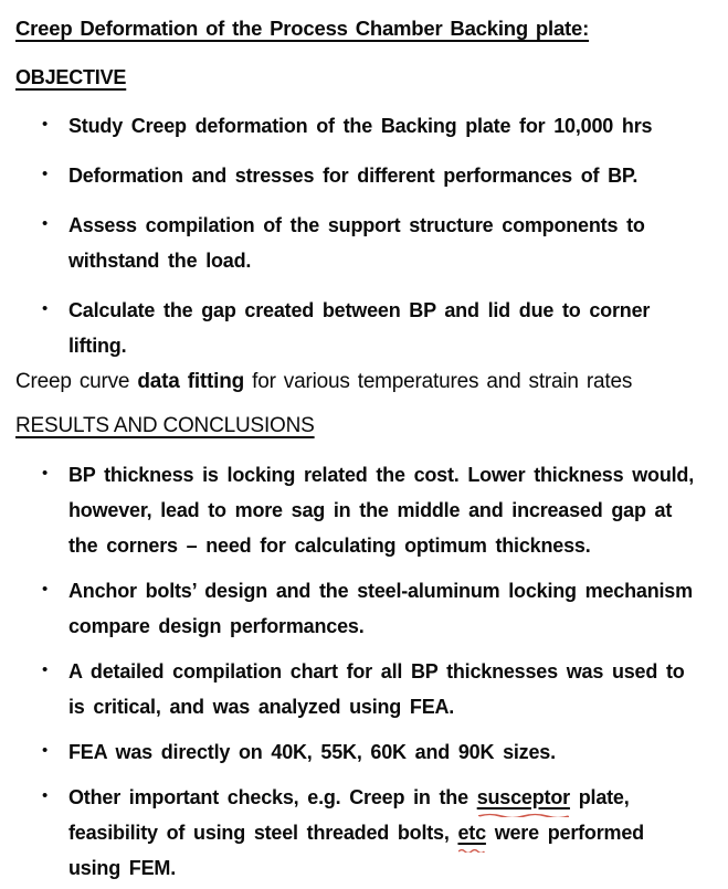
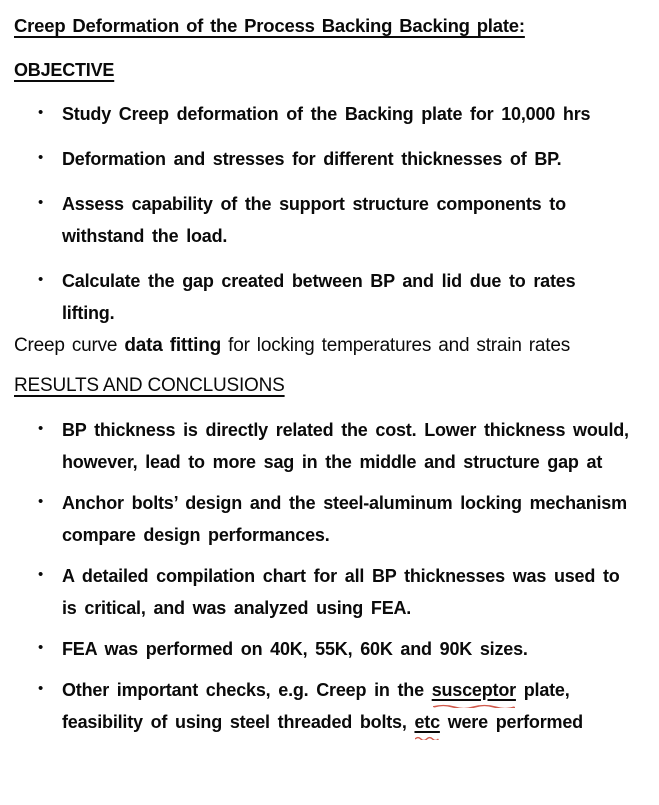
- Creep Deformation of the Process Chamber Backing plate:
+ Creep Deformation of the Process Backing Backing plate:
  OBJECTIVE
  •
  Study Creep deformation of the Backing plate for 10,000 hrs
  •
- Deformation and stresses for different performances of BP.
+ Deformation and stresses for different thicknesses of BP.
  •
- Assess compilation of the support structure components to
+ Assess capability of the support structure components to
  withstand the load.
  •
- Calculate the gap created between BP and lid due to corner
+ Calculate the gap created between BP and lid due to rates
  lifting.
- Creep curve data fitting for various temperatures and strain rates
+ Creep curve data fitting for locking temperatures and strain rates
  RESULTS AND CONCLUSIONS
  •
- BP thickness is locking related the cost. Lower thickness would,
+ BP thickness is directly related the cost. Lower thickness would,
- however, lead to more sag in the middle and increased gap at
+ however, lead to more sag in the middle and structure gap at
- the corners – need for calculating optimum thickness.
  •
  Anchor bolts’ design and the steel-aluminum locking mechanism
  compare design performances.
  •
  A detailed compilation chart for all BP thicknesses was used to
  is critical, and was analyzed using FEA.
  •
- FEA was directly on 40K, 55K, 60K and 90K sizes.
+ FEA was performed on 40K, 55K, 60K and 90K sizes.
  •
  Other important checks, e.g. Creep in the susceptor plate,
  feasibility of using steel threaded bolts, etc were performed
- using FEM.
